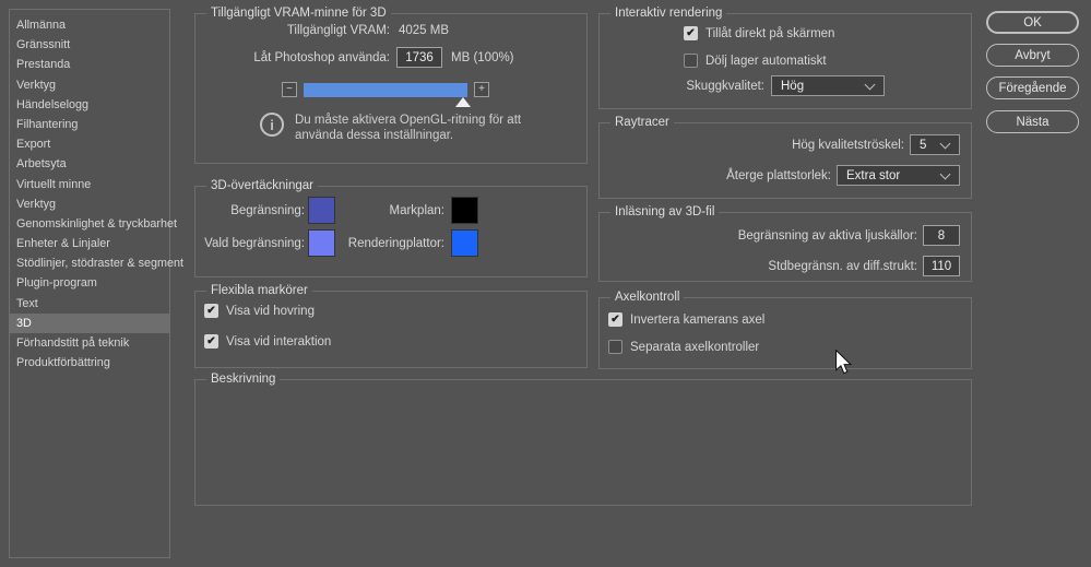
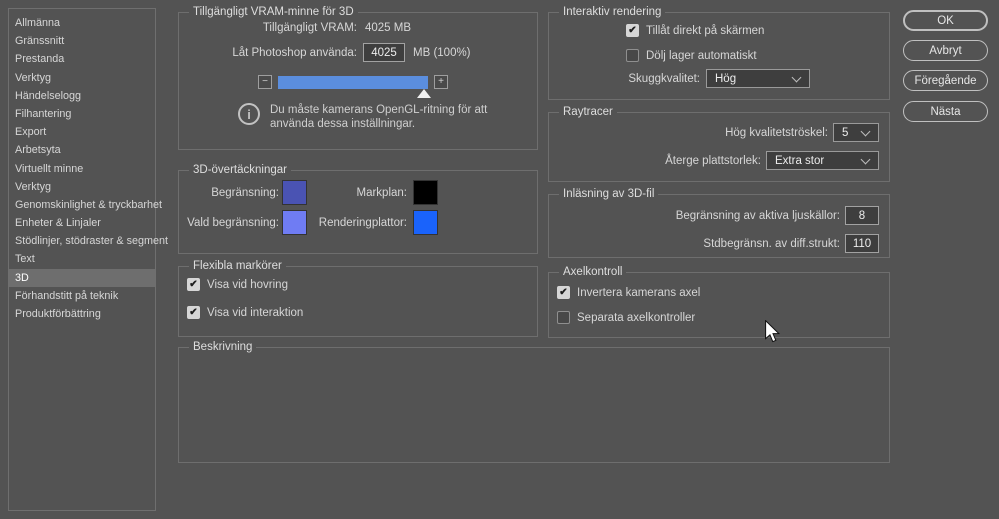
  Allmänna
  Gränssnitt
  Prestanda
  Verktyg
  Händelselogg
  Filhantering
  Export
  Arbetsyta
  Virtuellt minne
  Verktyg
  Genomskinlighet & tryckbarhet
  Enheter & Linjaler
  Stödlinjer, stödraster & segment
- Plugin-program
  Text
  3D
  Förhandstitt på teknik
  Produktförbättring
  Tillgängligt VRAM-minne för 3D
  Tillgängligt VRAM:
  4025 MB
  Låt Photoshop använda:
- 1736
+ 4025
  MB (100%)
  −
  +
  i
- Du måste aktivera OpenGL-ritning för att
+ Du måste kamerans OpenGL-ritning för att
  använda dessa inställningar.
  3D-övertäckningar
  Begränsning:
  Markplan:
  Vald begränsning:
  Renderingplattor:
  Flexibla markörer
  ✔
  Visa vid hovring
  ✔
  Visa vid interaktion
  Beskrivning
  Interaktiv rendering
  ✔
  Tillåt direkt på skärmen
  Dölj lager automatiskt
  Skuggkvalitet:
  Hög
  Raytracer
  Hög kvalitetströskel:
  5
  Återge plattstorlek:
  Extra stor
  Inläsning av 3D-fil
  Begränsning av aktiva ljuskällor:
  8
  Stdbegränsn. av diff.strukt:
  110
  Axelkontroll
  ✔
  Invertera kamerans axel
  Separata axelkontroller
  OK
  Avbryt
  Föregående
  Nästa
